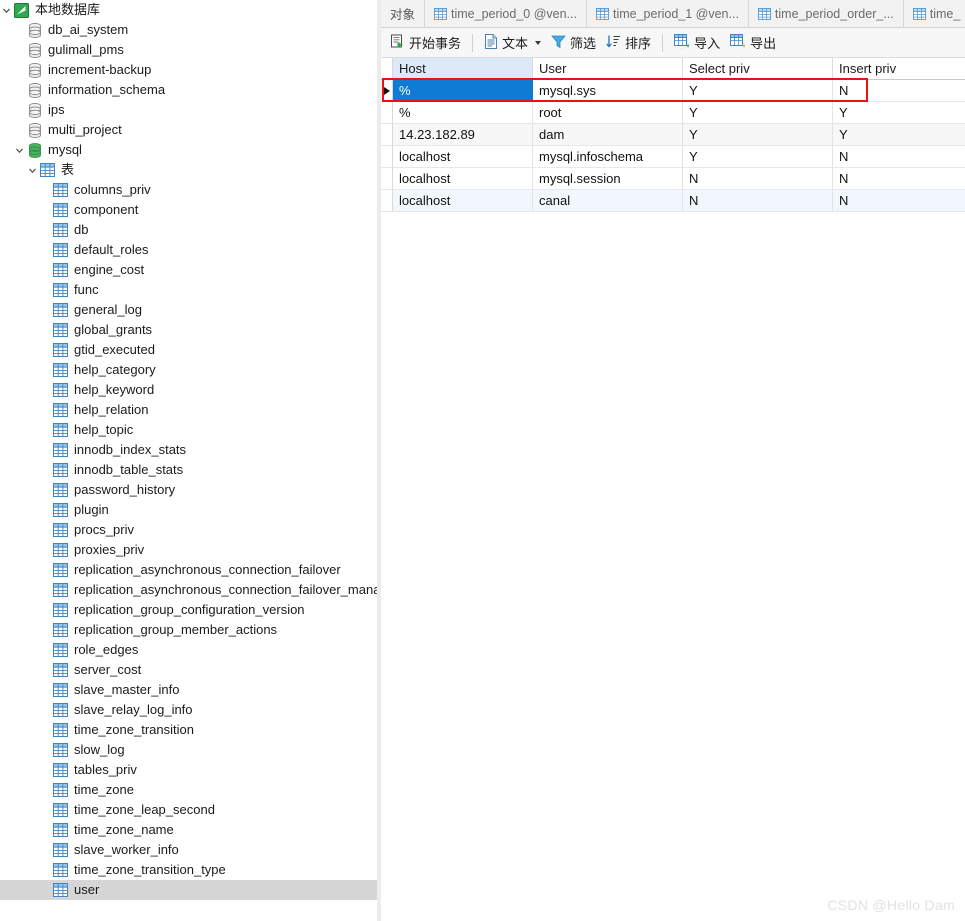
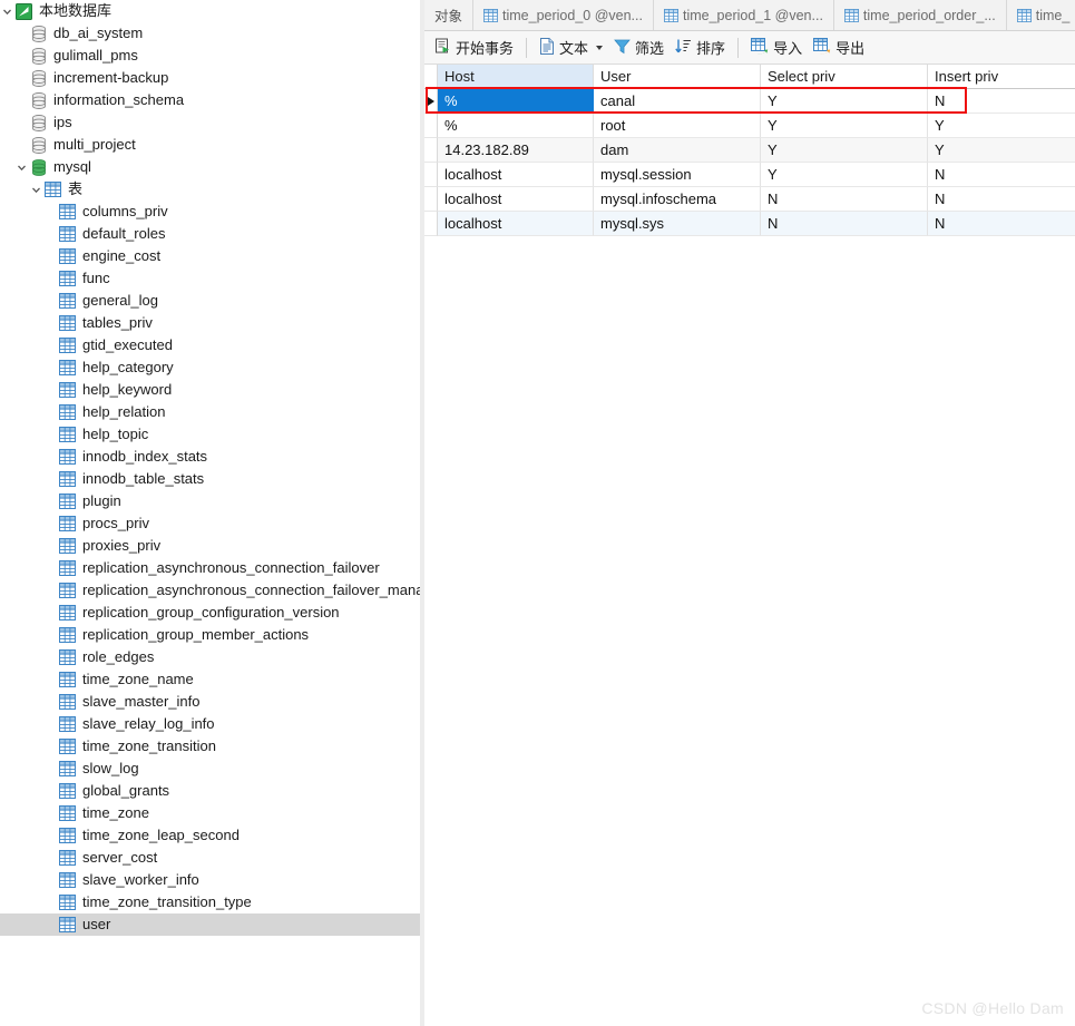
  本地数据库
  db_ai_system
  gulimall_pms
  increment-backup
  information_schema
  ips
  multi_project
  mysql
  表
  columns_priv
- component
- db
  default_roles
  engine_cost
  func
  general_log
- global_grants
+ tables_priv
  gtid_executed
  help_category
  help_keyword
  help_relation
  help_topic
  innodb_index_stats
  innodb_table_stats
- password_history
  plugin
  procs_priv
  proxies_priv
  replication_asynchronous_connection_failover
  replication_asynchronous_connection_failover_man
  replication_group_configuration_version
  replication_group_member_actions
  role_edges
- server_cost
+ time_zone_name
  slave_master_info
  slave_relay_log_info
  time_zone_transition
  slow_log
- tables_priv
+ global_grants
  time_zone
  time_zone_leap_second
- time_zone_name
+ server_cost
  slave_worker_info
  time_zone_transition_type
  user
  对象
  time_period_0 @ven...
  time_period_1 @ven...
  time_period_order_...
  time_
  开始事务
  文本
  筛选
  排序
  导入
  导出
  Host
  User
  Select priv
  Insert priv
  %
- mysql.sys
+ canal
  Y
  N
  %
  root
  Y
  Y
  14.23.182.89
  dam
  Y
  Y
  localhost
- mysql.infoschema
+ mysql.session
  Y
  N
  localhost
- mysql.session
+ mysql.infoschema
  N
  N
  localhost
- canal
+ mysql.sys
  N
  N
  CSDN @Hello Dam
